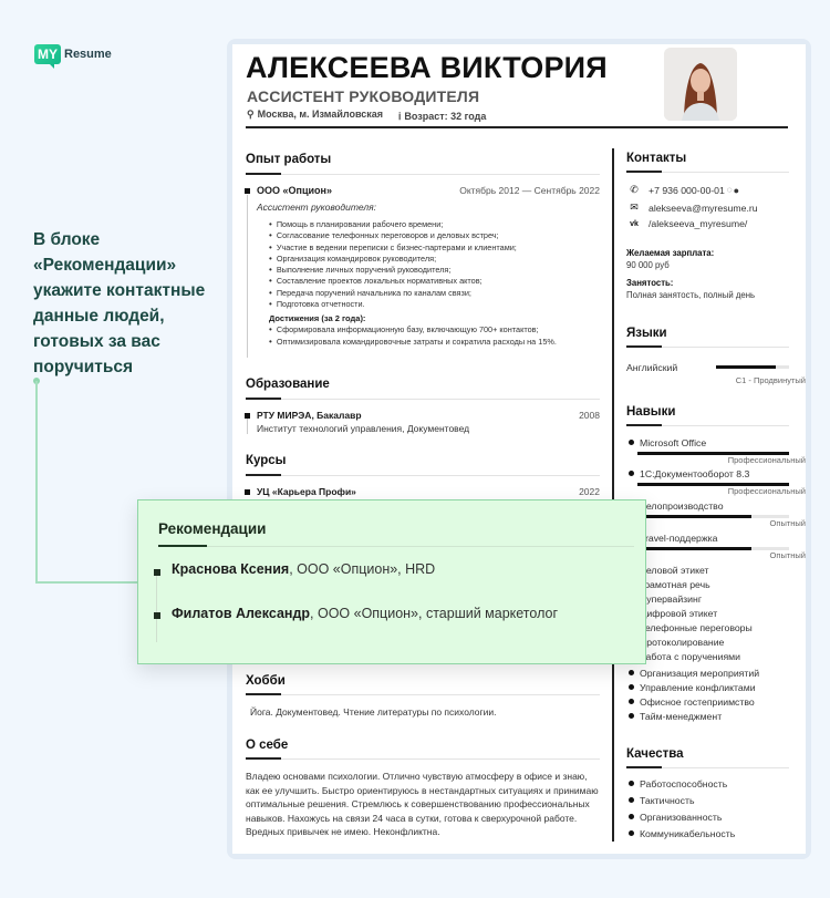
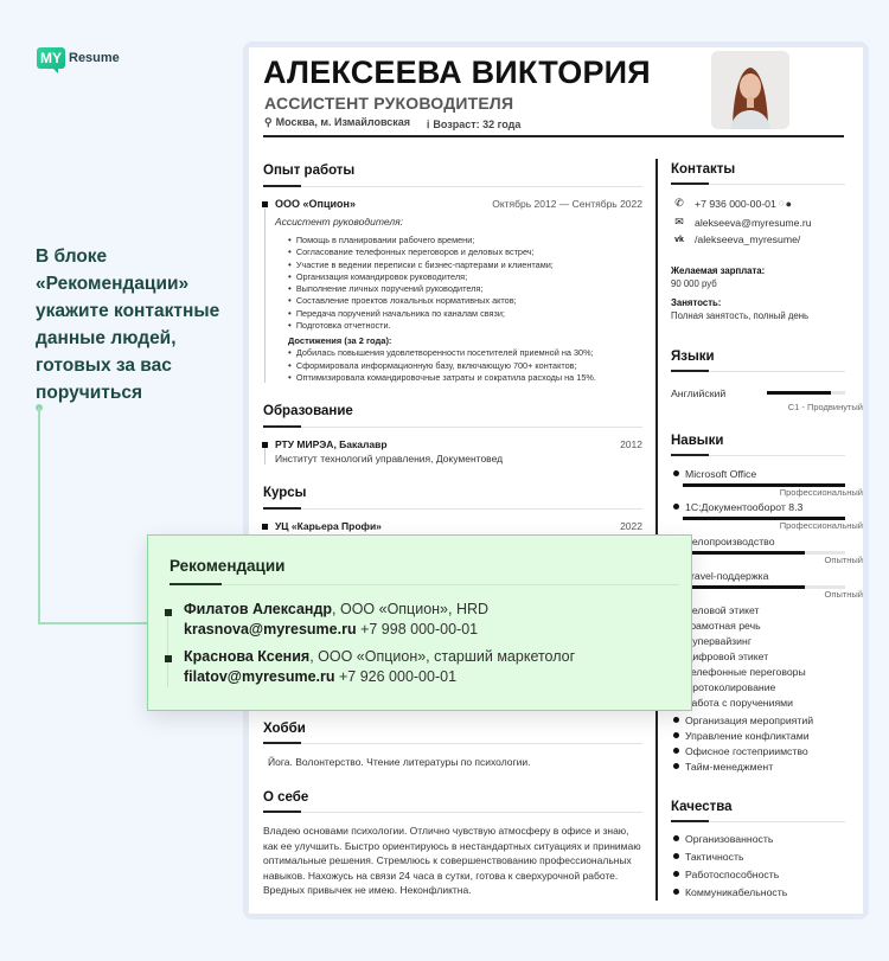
  MY
  Resume
  В блоке «Рекомендации» укажите контактные данные людей, готовых за вас поручиться
  АЛЕКСЕЕВА ВИКТОРИЯ
  АССИСТЕНТ РУКОВОДИТЕЛЯ
  ⚲ Москва, м. Измайловская
  ℹ Возраст: 32 года
  Опыт работы
  ООО «Опцион»
  Октябрь 2012 — Сентябрь 2022
  Ассистент руководителя:
  Помощь в планировании рабочего времени;
  Согласование телефонных переговоров и деловых встреч;
  Участие в ведении переписки с бизнес-партерами и клиентами;
  Организация командировок руководителя;
  Выполнение личных поручений руководителя;
  Составление проектов локальных нормативных актов;
  Передача поручений начальника по каналам связи;
  Подготовка отчетности.
  Достижения (за 2 года):
+ Добилась повышения удовлетворенности посетителей приемной на 30%;
  Сформировала информационную базу, включающую 700+ контактов;
  Оптимизировала командировочные затраты и сократила расходы на 15%.
  Образование
  РТУ МИРЭА, Бакалавр
- 2008
+ 2012
  Институт технологий управления, Документовед
  Курсы
  УЦ «Карьера Профи»
  2022
  Хобби
- Йога. Документовед. Чтение литературы по психологии.
+ Йога. Волонтерство. Чтение литературы по психологии.
  О себе
  Владею основами психологии. Отлично чувствую атмосферу в офисе и знаю, как ее улучшить. Быстро ориентируюсь в нестандартных ситуациях и принимаю оптимальные решения. Стремлюсь к совершенствованию профессиональных навыков. Нахожусь на связи 24 часа в сутки, готова к сверхурочной работе. Вредных привычек не имею. Неконфликтна.
  Контакты
  ✆
  +7 936 000-00-01
  ◌
  ●
  ✉
  alekseeva@myresume.ru
  /alekseeva_myresume/
  Желаемая зарплата:
  90 000 руб
  Занятость:
  Полная занятость, полный день
  Языки
  Английский
  C1 - Продвинутый
  Навыки
  Microsoft Office
  Профессиональный
  1С:Документооборот 8.3
  Профессиональный
  елопроизводство
  Опытный
  ravel-поддержка
  Опытный
  еловой этикет
  рамотная речь
  упервайзинг
  ифровой этикет
  елефонные переговоры
  ротоколирование
  абота с поручениями
  Организация мероприятий
  Управление конфликтами
  Офисное гостеприимство
  Тайм-менеджмент
  Качества
- Работоспособность
+ Организованность
  Тактичность
- Организованность
+ Работоспособность
  Коммуникабельность
  Рекомендации
- Краснова Ксения, ООО «Опцион», HRD
+ Филатов Александр, ООО «Опцион», HRD
+ krasnova@myresume.ru +7 998 000-00-01
- Филатов Александр, ООО «Опцион», старший маркетолог
+ Краснова Ксения, ООО «Опцион», старший маркетолог
+ filatov@myresume.ru +7 926 000-00-01
